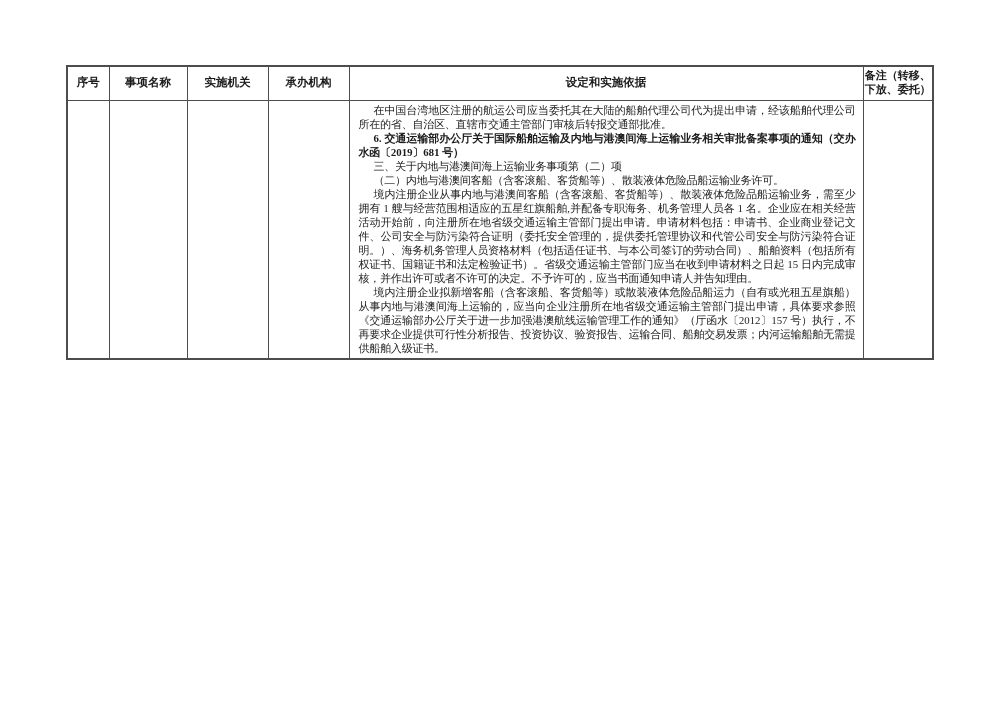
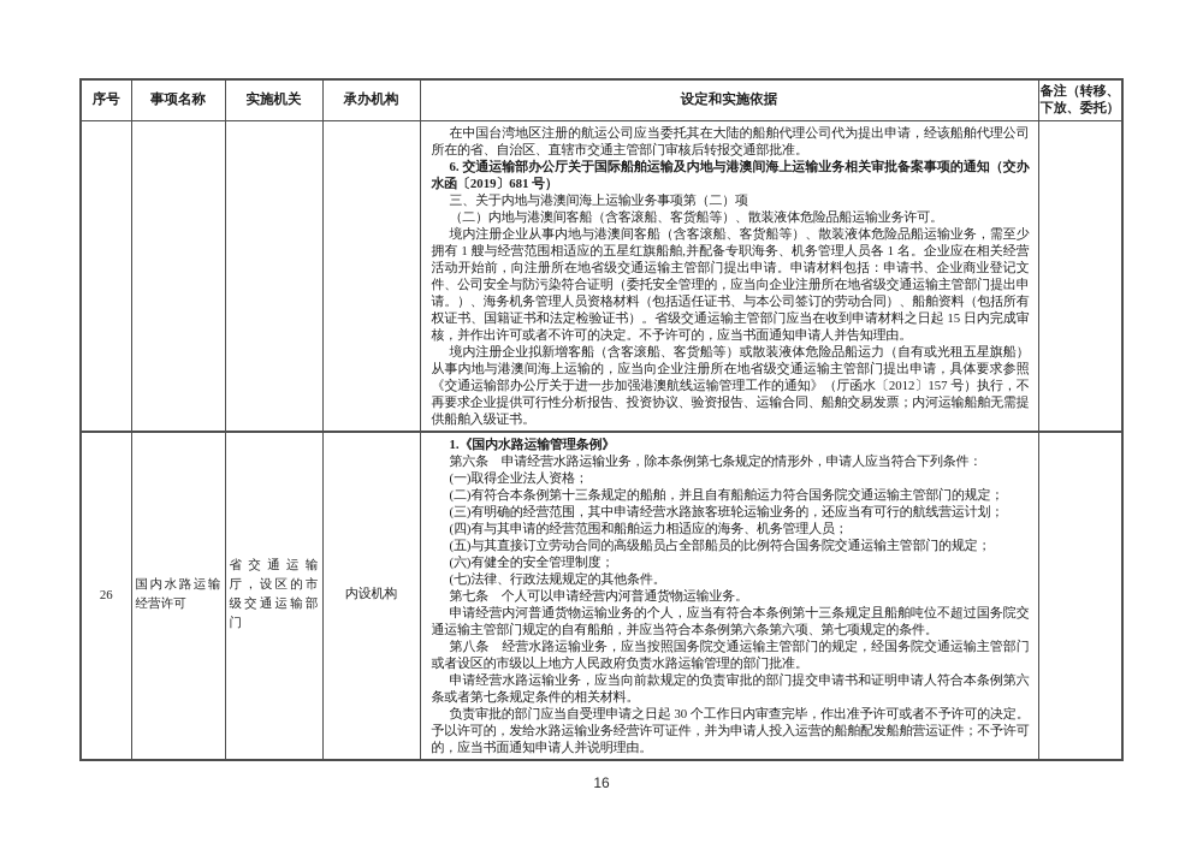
  序号	事项名称	实施机关	承办机构	设定和实施依据	备注（转移、下放、委托）
- 				在中国台湾地区注册的航运公司应当委托其在大陆的船舶代理公司代为提出申请，经该船舶代理公司所在的省、自治区、直辖市交通主管部门审核后转报交通部批准。6. 交通运输部办公厅关于国际船舶运输及内地与港澳间海上运输业务相关审批备案事项的通知（交办水函〔2019〕681 号）三、关于内地与港澳间海上运输业务事项第（二）项（二）内地与港澳间客船（含客滚船、客货船等）、散装液体危险品船运输业务许可。境内注册企业从事内地与港澳间客船（含客滚船、客货船等）、散装液体危险品船运输业务，需至少拥有 1 艘与经营范围相适应的五星红旗船舶,并配备专职海务、机务管理人员各 1 名。企业应在相关经营活动开始前，向注册所在地省级交通运输主管部门提出申请。申请材料包括：申请书、企业商业登记文件、公司安全与防污染符合证明（委托安全管理的，提供委托管理协议和代管公司安全与防污染符合证明。）、海务机务管理人员资格材料（包括适任证书、与本公司签订的劳动合同）、船舶资料（包括所有权证书、国籍证书和法定检验证书）。省级交通运输主管部门应当在收到申请材料之日起 15 日内完成审核，并作出许可或者不许可的决定。不予许可的，应当书面通知申请人并告知理由。境内注册企业拟新增客船（含客滚船、客货船等）或散装液体危险品船运力（自有或光租五星旗船）从事内地与港澳间海上运输的，应当向企业注册所在地省级交通运输主管部门提出申请，具体要求参照《交通运输部办公厅关于进一步加强港澳航线运输管理工作的通知》（厅函水〔2012〕157 号）执行，不再要求企业提供可行性分析报告、投资协议、验资报告、运输合同、船舶交易发票；内河运输船舶无需提供船舶入级证书。
+ 				在中国台湾地区注册的航运公司应当委托其在大陆的船舶代理公司代为提出申请，经该船舶代理公司所在的省、自治区、直辖市交通主管部门审核后转报交通部批准。6. 交通运输部办公厅关于国际船舶运输及内地与港澳间海上运输业务相关审批备案事项的通知（交办水函〔2019〕681 号）三、关于内地与港澳间海上运输业务事项第（二）项（二）内地与港澳间客船（含客滚船、客货船等）、散装液体危险品船运输业务许可。境内注册企业从事内地与港澳间客船（含客滚船、客货船等）、散装液体危险品船运输业务，需至少拥有 1 艘与经营范围相适应的五星红旗船舶,并配备专职海务、机务管理人员各 1 名。企业应在相关经营活动开始前，向注册所在地省级交通运输主管部门提出申请。申请材料包括：申请书、企业商业登记文件、公司安全与防污染符合证明（委托安全管理的，应当向企业注册所在地省级交通运输主管部门提出申请。）、海务机务管理人员资格材料（包括适任证书、与本公司签订的劳动合同）、船舶资料（包括所有权证书、国籍证书和法定检验证书）。省级交通运输主管部门应当在收到申请材料之日起 15 日内完成审核，并作出许可或者不许可的决定。不予许可的，应当书面通知申请人并告知理由。境内注册企业拟新增客船（含客滚船、客货船等）或散装液体危险品船运力（自有或光租五星旗船）从事内地与港澳间海上运输的，应当向企业注册所在地省级交通运输主管部门提出申请，具体要求参照《交通运输部办公厅关于进一步加强港澳航线运输管理工作的通知》（厅函水〔2012〕157 号）执行，不再要求企业提供可行性分析报告、投资协议、验资报告、运输合同、船舶交易发票；内河运输船舶无需提供船舶入级证书。
+ 26	国内水路运输经营许可	省交通运输厅，设区的市级交通运输部门	内设机构	1.《国内水路运输管理条例》第六条 申请经营水路运输业务，除本条例第七条规定的情形外，申请人应当符合下列条件：(一)取得企业法人资格；(二)有符合本条例第十三条规定的船舶，并且自有船舶运力符合国务院交通运输主管部门的规定；(三)有明确的经营范围，其中申请经营水路旅客班轮运输业务的，还应当有可行的航线营运计划；(四)有与其申请的经营范围和船舶运力相适应的海务、机务管理人员；(五)与其直接订立劳动合同的高级船员占全部船员的比例符合国务院交通运输主管部门的规定；(六)有健全的安全管理制度；(七)法律、行政法规规定的其他条件。第七条 个人可以申请经营内河普通货物运输业务。申请经营内河普通货物运输业务的个人，应当有符合本条例第十三条规定且船舶吨位不超过国务院交通运输主管部门规定的自有船舶，并应当符合本条例第六条第六项、第七项规定的条件。第八条 经营水路运输业务，应当按照国务院交通运输主管部门的规定，经国务院交通运输主管部门或者设区的市级以上地方人民政府负责水路运输管理的部门批准。申请经营水路运输业务，应当向前款规定的负责审批的部门提交申请书和证明申请人符合本条例第六条或者第七条规定条件的相关材料。负责审批的部门应当自受理申请之日起 30 个工作日内审查完毕，作出准予许可或者不予许可的决定。予以许可的，发给水路运输业务经营许可证件，并为申请人投入运营的船舶配发船舶营运证件；不予许可的，应当书面通知申请人并说明理由。
+ 16
